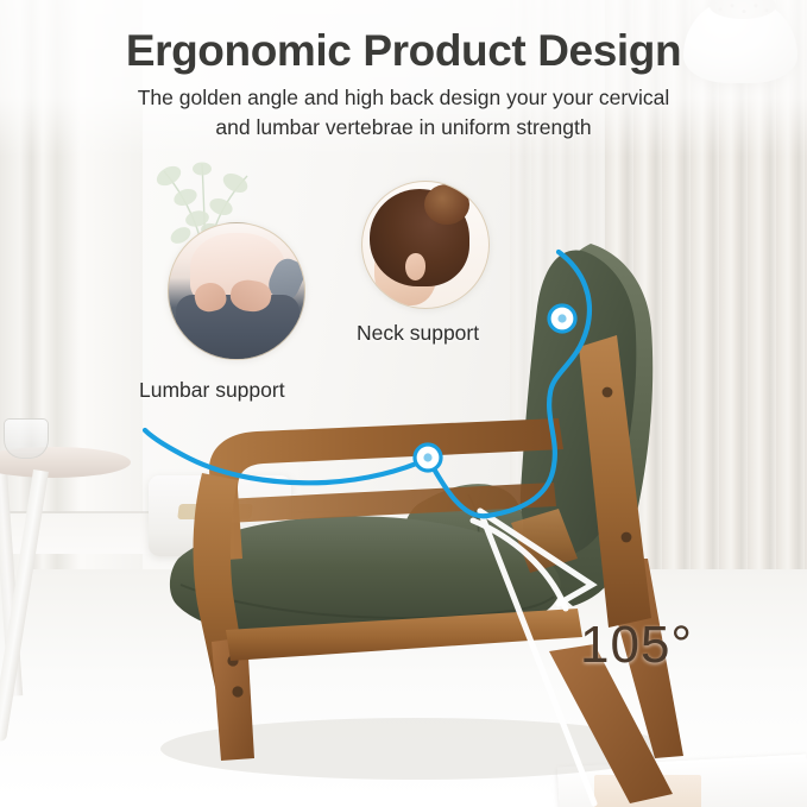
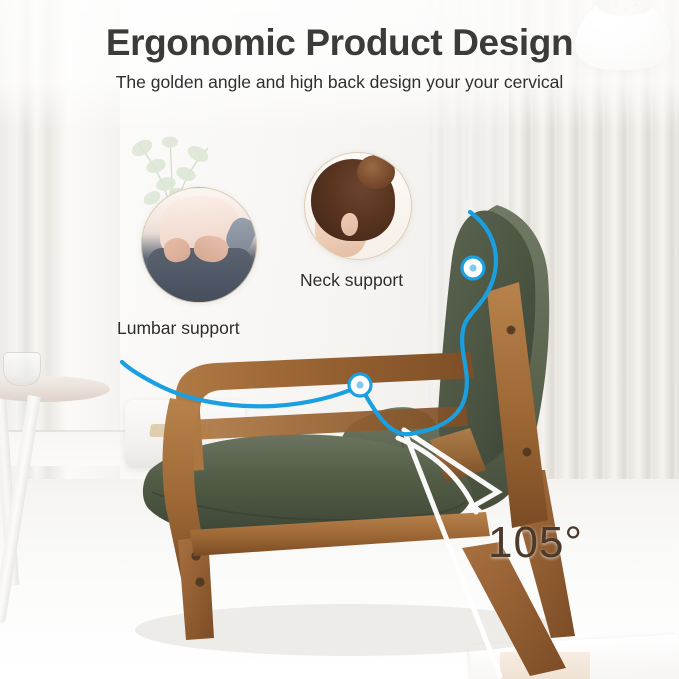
  Ergonomic Product Design
  The golden angle and high back design your your cervical
- and lumbar vertebrae in uniform strength
  Lumbar support
  Neck support
  105°
